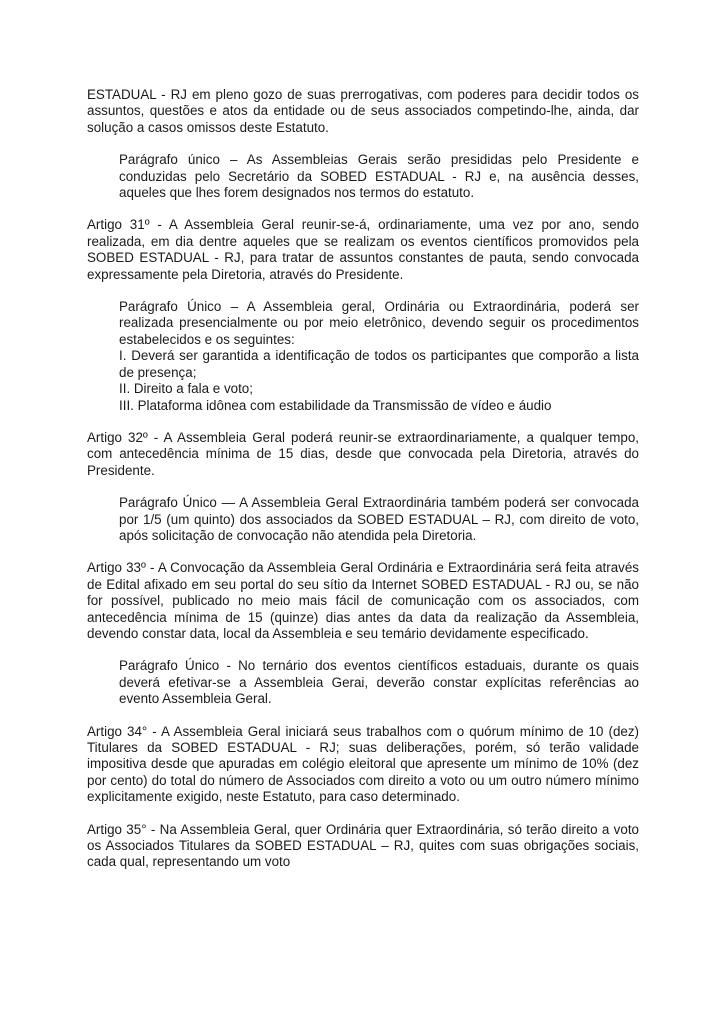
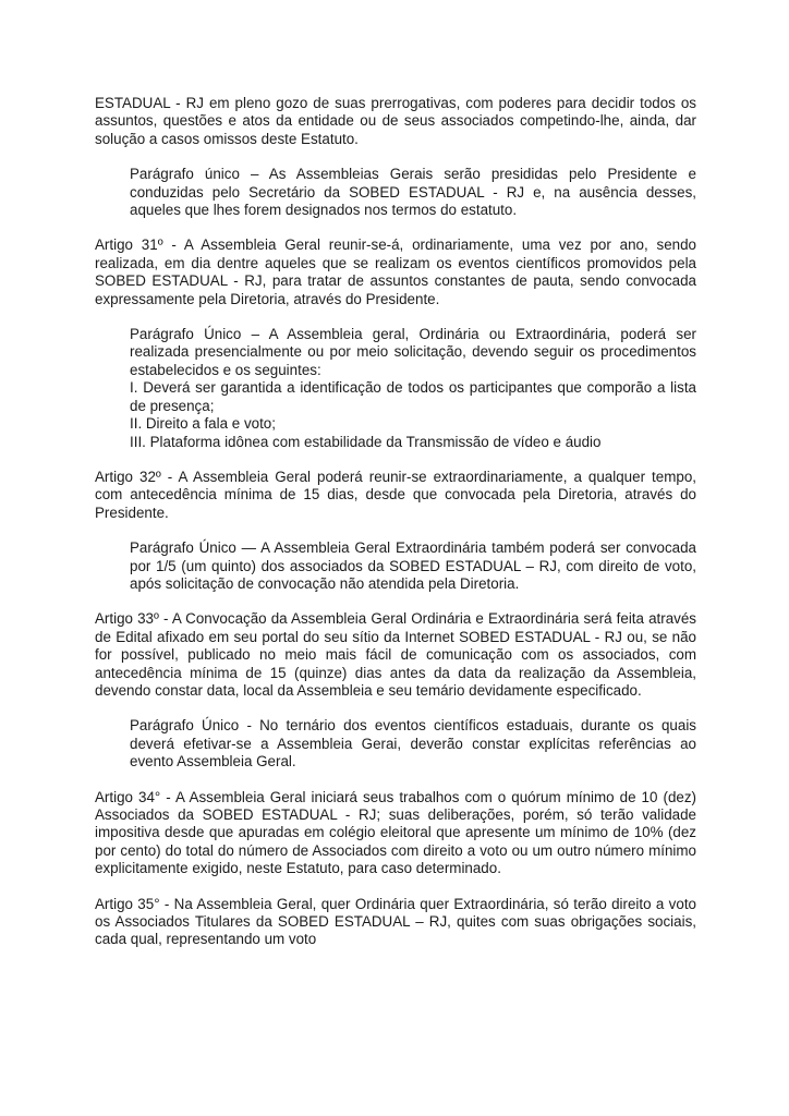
  ESTADUAL - RJ em pleno gozo de suas prerrogativas, com poderes para decidir todos os assuntos, questões e atos da entidade ou de seus associados competindo-lhe, ainda, dar solução a casos omissos deste Estatuto.
  Parágrafo único – As Assembleias Gerais serão presididas pelo Presidente e conduzidas pelo Secretário da SOBED ESTADUAL - RJ e, na ausência desses, aqueles que lhes forem designados nos termos do estatuto.
  Artigo 31º - A Assembleia Geral reunir-se-á, ordinariamente, uma vez por ano, sendo realizada, em dia dentre aqueles que se realizam os eventos científicos promovidos pela SOBED ESTADUAL - RJ, para tratar de assuntos constantes de pauta, sendo convocada expressamente pela Diretoria, através do Presidente.
- Parágrafo Único – A Assembleia geral, Ordinária ou Extraordinária, poderá ser realizada presencialmente ou por meio eletrônico, devendo seguir os procedimentos estabelecidos e os seguintes:
+ Parágrafo Único – A Assembleia geral, Ordinária ou Extraordinária, poderá ser realizada presencialmente ou por meio solicitação, devendo seguir os procedimentos estabelecidos e os seguintes:
  I. Deverá ser garantida a identificação de todos os participantes que comporão a lista de presença;
  II. Direito a fala e voto;
  III. Plataforma idônea com estabilidade da Transmissão de vídeo e áudio
  Artigo 32º - A Assembleia Geral poderá reunir-se extraordinariamente, a qualquer tempo, com antecedência mínima de 15 dias, desde que convocada pela Diretoria, através do Presidente.
  Parágrafo Único — A Assembleia Geral Extraordinária também poderá ser convocada por 1/5 (um quinto) dos associados da SOBED ESTADUAL – RJ, com direito de voto, após solicitação de convocação não atendida pela Diretoria.
  Artigo 33º - A Convocação da Assembleia Geral Ordinária e Extraordinária será feita através de Edital afixado em seu portal do seu sítio da Internet SOBED ESTADUAL - RJ ou, se não for possível, publicado no meio mais fácil de comunicação com os associados, com antecedência mínima de 15 (quinze) dias antes da data da realização da Assembleia, devendo constar data, local da Assembleia e seu temário devidamente especificado.
  Parágrafo Único - No ternário dos eventos científicos estaduais, durante os quais deverá efetivar-se a Assembleia Gerai, deverão constar explícitas referências ao evento Assembleia Geral.
- Artigo 34° - A Assembleia Geral iniciará seus trabalhos com o quórum mínimo de 10 (dez) Titulares da SOBED ESTADUAL - RJ; suas deliberações, porém, só terão validade impositiva desde que apuradas em colégio eleitoral que apresente um mínimo de 10% (dez por cento) do total do número de Associados com direito a voto ou um outro número mínimo explicitamente exigido, neste Estatuto, para caso determinado.
+ Artigo 34° - A Assembleia Geral iniciará seus trabalhos com o quórum mínimo de 10 (dez) Associados da SOBED ESTADUAL - RJ; suas deliberações, porém, só terão validade impositiva desde que apuradas em colégio eleitoral que apresente um mínimo de 10% (dez por cento) do total do número de Associados com direito a voto ou um outro número mínimo explicitamente exigido, neste Estatuto, para caso determinado.
  Artigo 35° - Na Assembleia Geral, quer Ordinária quer Extraordinária, só terão direito a voto os Associados Titulares da SOBED ESTADUAL – RJ, quites com suas obrigações sociais, cada qual, representando um voto
